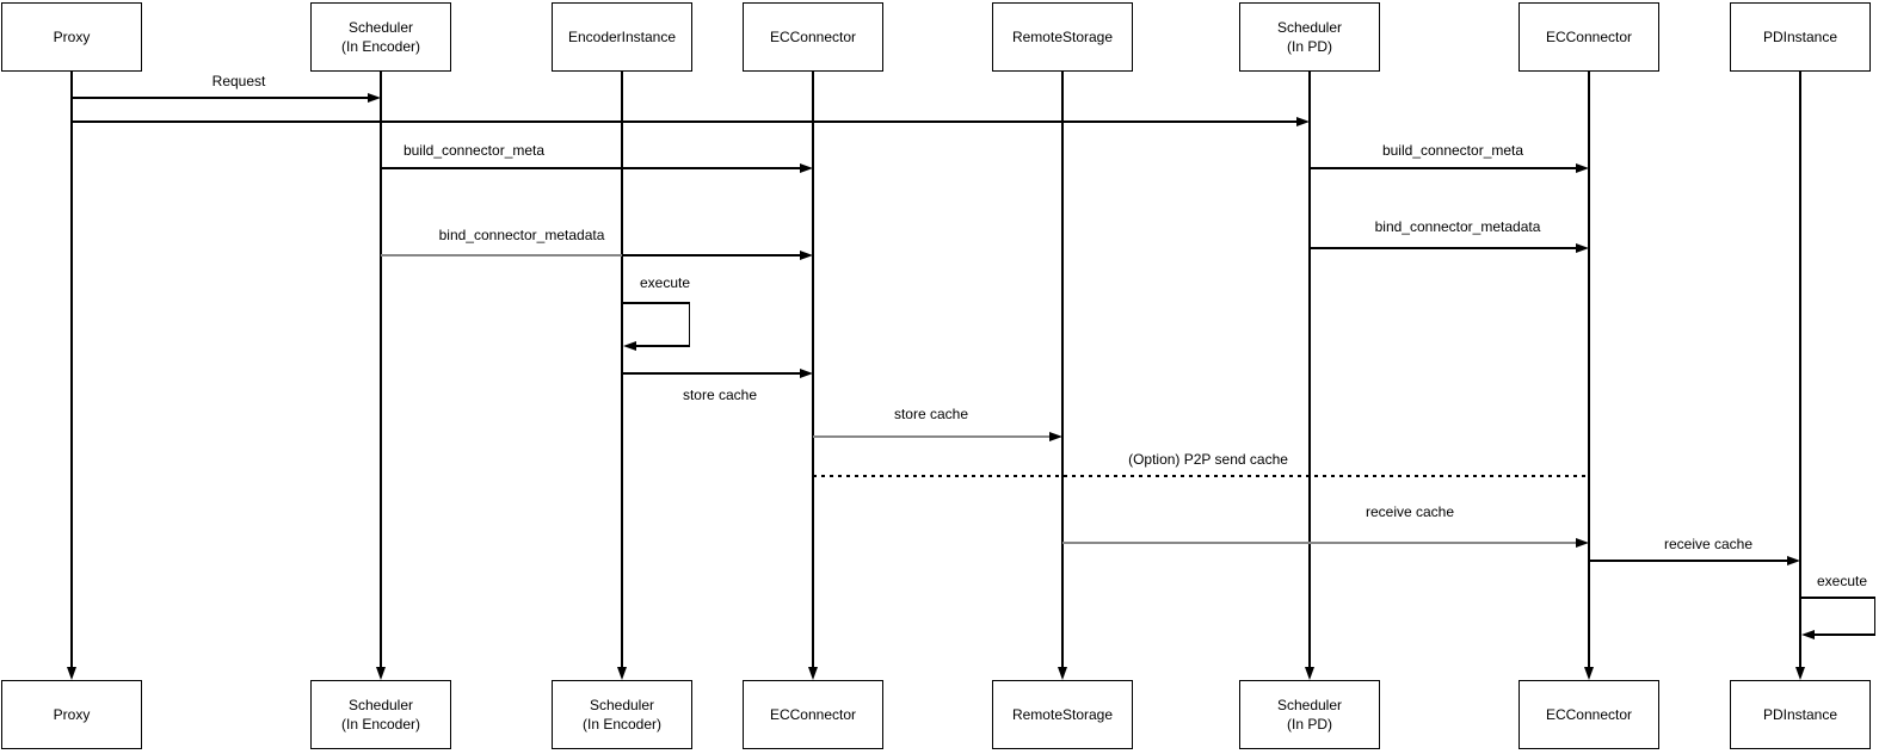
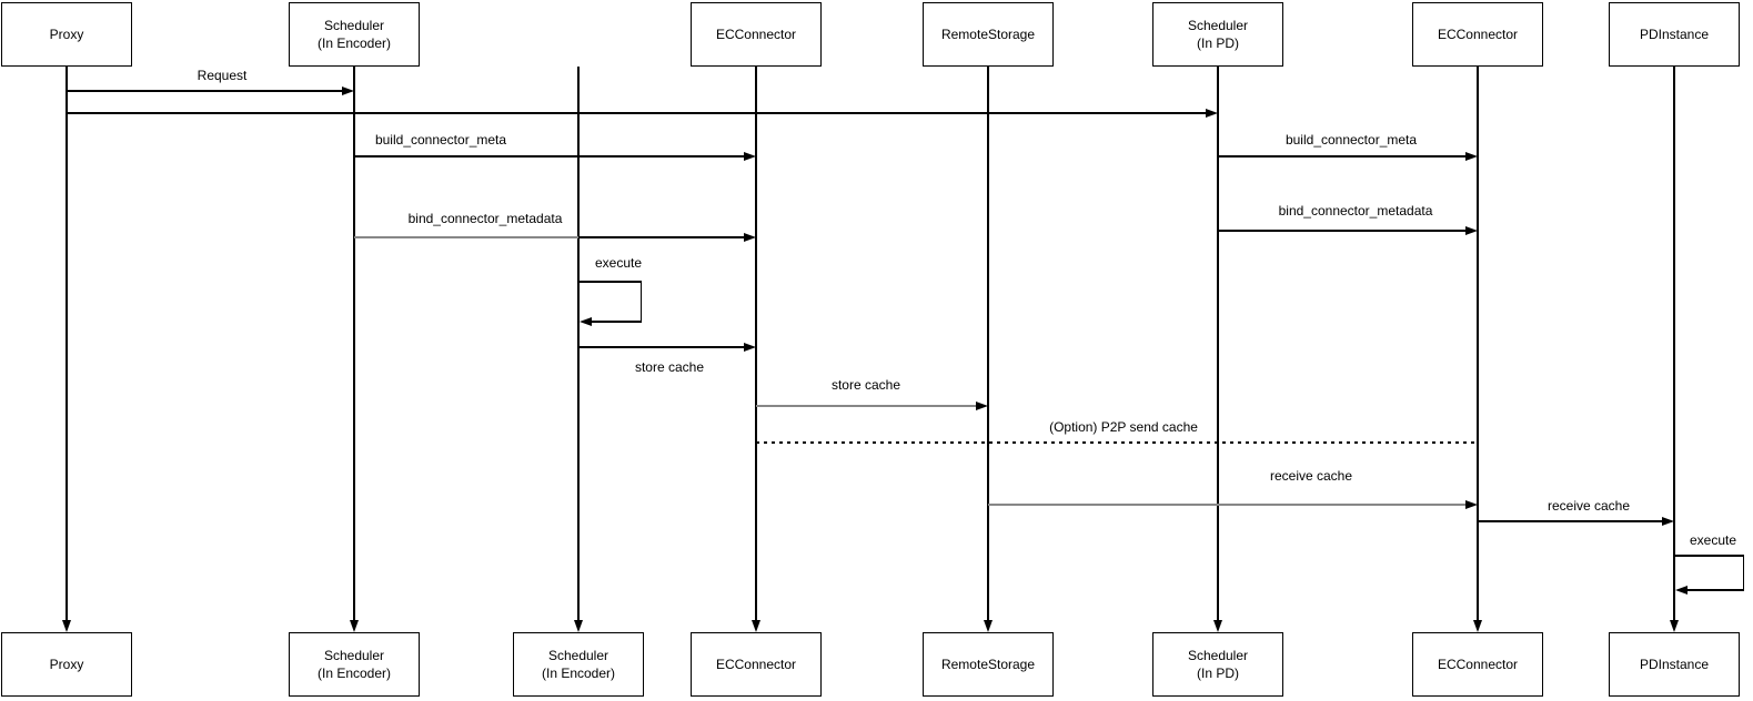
  Proxy
  Proxy
  Scheduler
  (In Encoder)
  Scheduler
  (In Encoder)
- EncoderInstance
  Scheduler
  (In Encoder)
  ECConnector
  ECConnector
  RemoteStorage
  RemoteStorage
  Scheduler
  (In PD)
  Scheduler
  (In PD)
  ECConnector
  ECConnector
  PDInstance
  PDInstance
  Request
  build_connector_meta
  build_connector_meta
  bind_connector_metadata
  bind_connector_metadata
  execute
  store cache
  store cache
  (Option) P2P send cache
  receive cache
  receive cache
  execute
